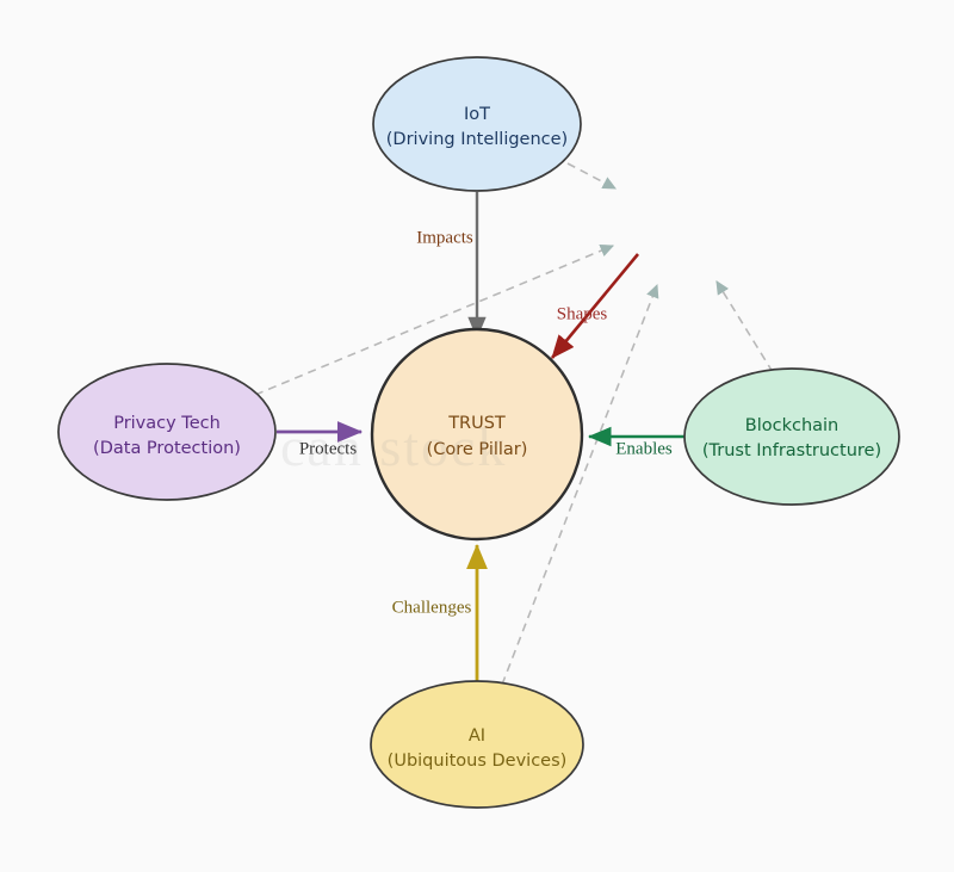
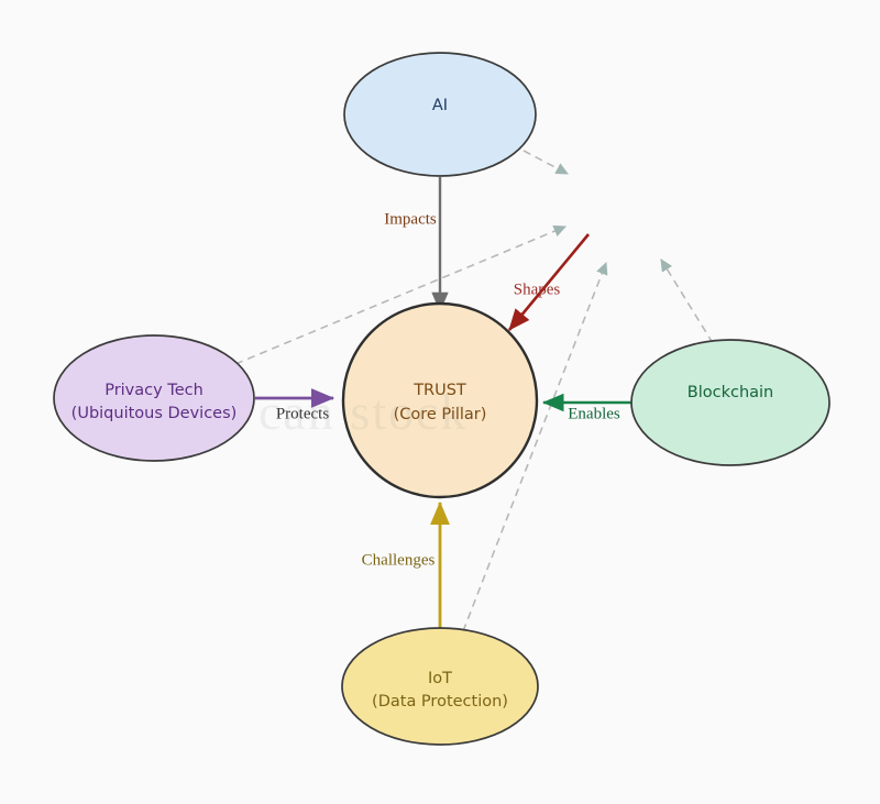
- IoT
+ AI
- (Driving Intelligence)
  Privacy Tech
- (Data Protection)
+ (Ubiquitous Devices)
  TRUST
  (Core Pillar)
  Blockchain
- (Trust Infrastructure)
- AI
+ IoT
- (Ubiquitous Devices)
+ (Data Protection)
  Impacts
  Shapes
  Protects
  Enables
  Challenges
  can stock
